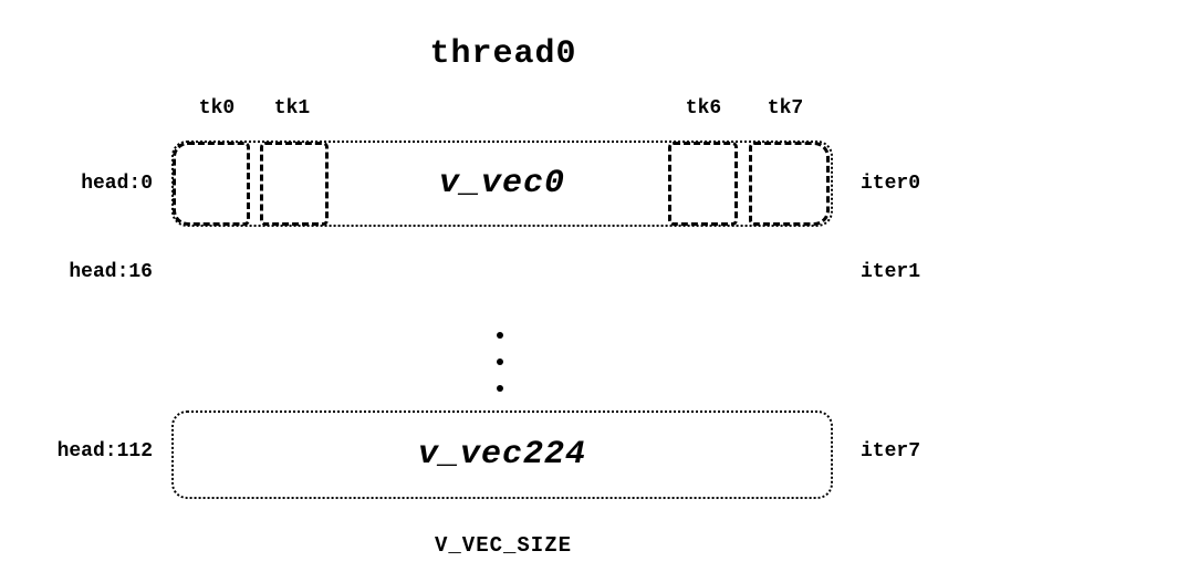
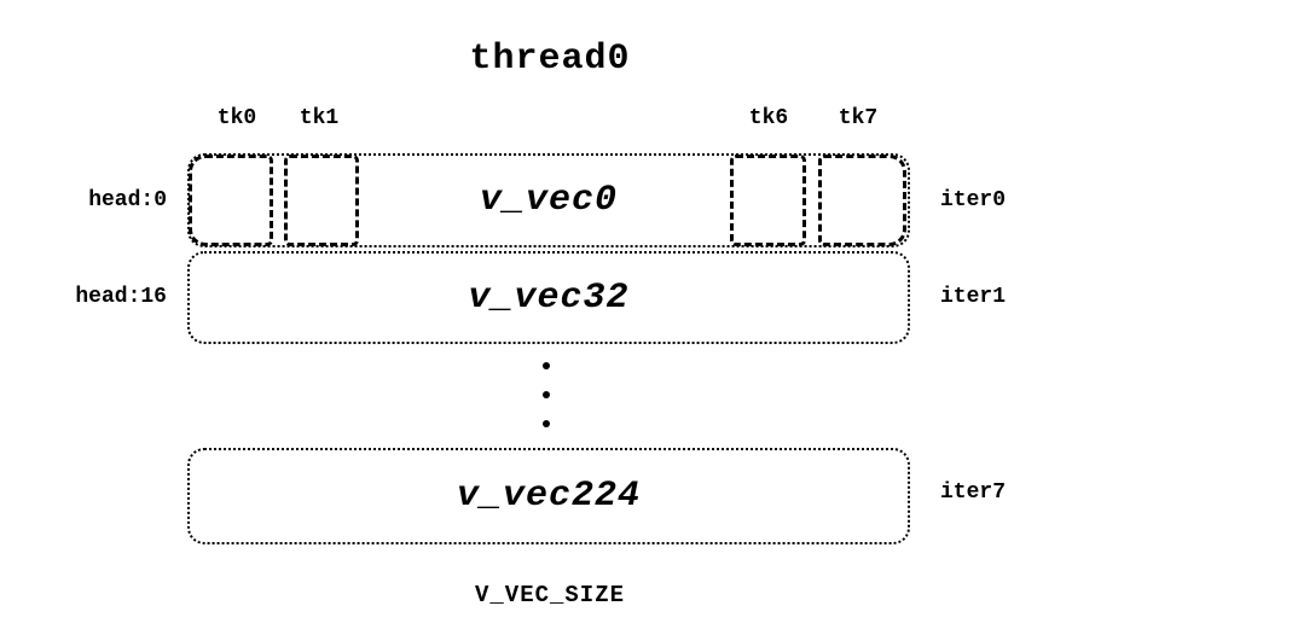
  thread0
  tk0
  tk1
  tk6
  tk7
  head:0
  head:16
- head:112
  v_vec0
+ v_vec32
  v_vec224
  iter0
  iter1
  iter7
  V_VEC_SIZE
